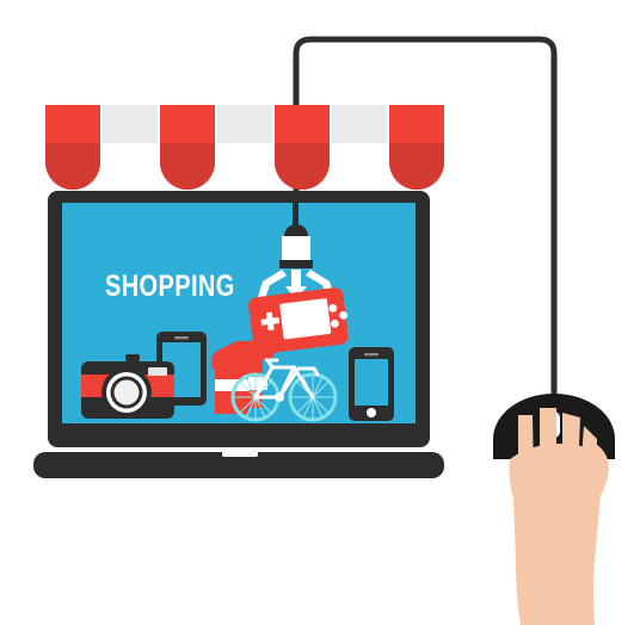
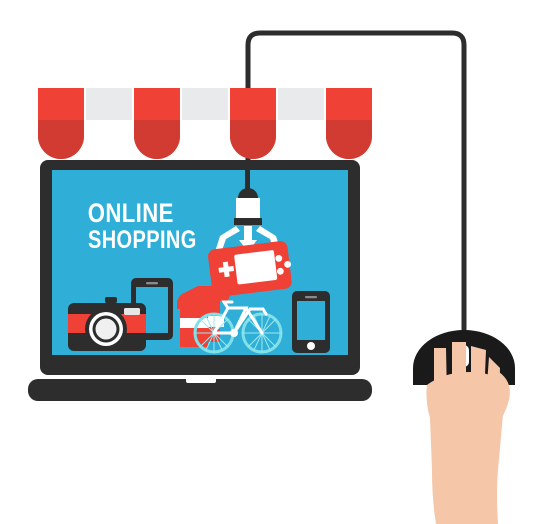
+ ONLINE
  SHOPPING
